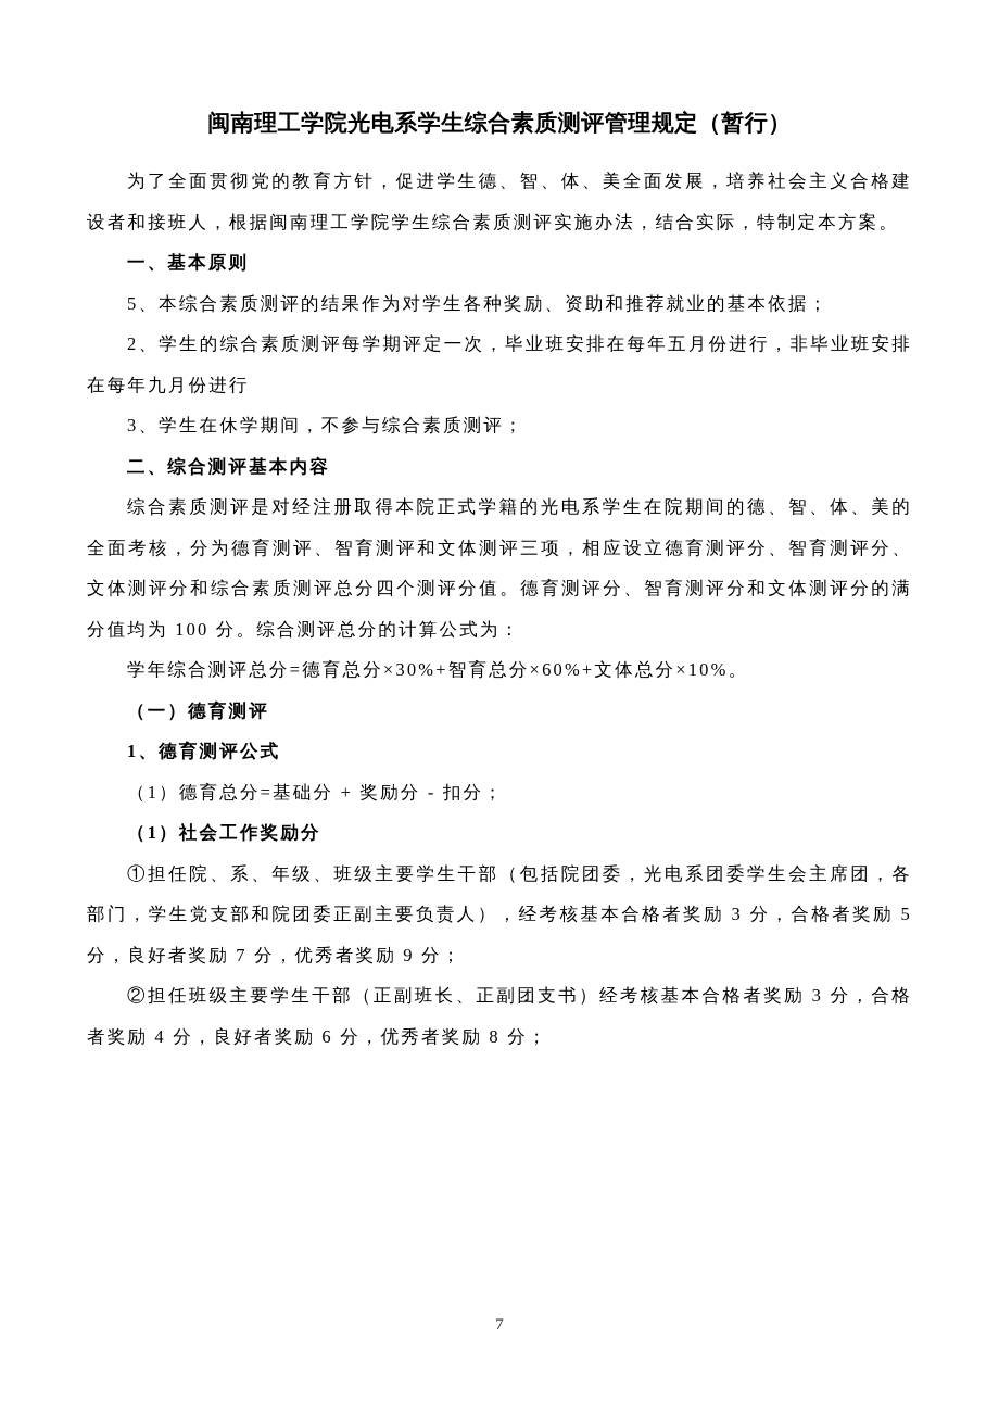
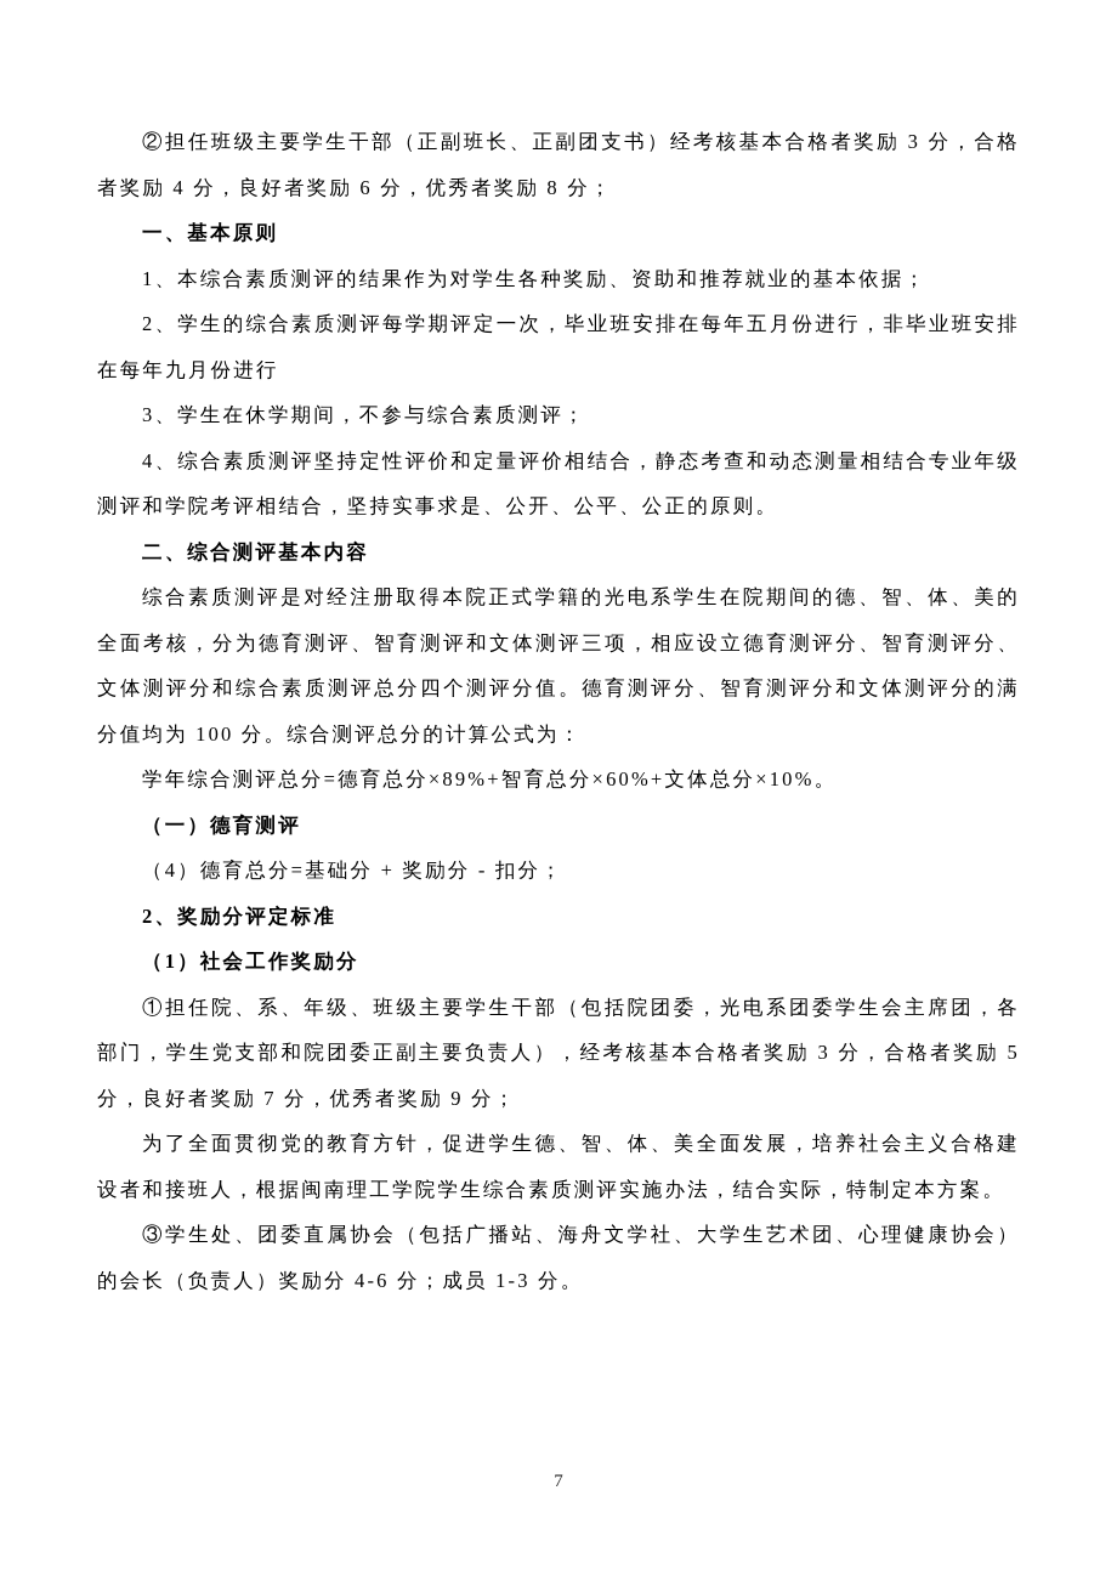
- 闽南理工学院光电系学生综合素质测评管理规定（暂行）
- 为了全面贯彻党的教育方针，促进学生德、智、体、美全面发展，培养社会主义合格建设者和接班人，根据闽南理工学院学生综合素质测评实施办法，结合实际，特制定本方案。
+ ②担任班级主要学生干部（正副班长、正副团支书）经考核基本合格者奖励 3 分，合格者奖励 4 分，良好者奖励 6 分，优秀者奖励 8 分；
  一、基本原则
- 5、本综合素质测评的结果作为对学生各种奖励、资助和推荐就业的基本依据；
+ 1、本综合素质测评的结果作为对学生各种奖励、资助和推荐就业的基本依据；
  2、学生的综合素质测评每学期评定一次，毕业班安排在每年五月份进行，非毕业班安排在每年九月份进行
  3、学生在休学期间，不参与综合素质测评；
+ 4、综合素质测评坚持定性评价和定量评价相结合，静态考查和动态测量相结合专业年级测评和学院考评相结合，坚持实事求是、公开、公平、公正的原则。
  二、综合测评基本内容
  综合素质测评是对经注册取得本院正式学籍的光电系学生在院期间的德、智、体、美的全面考核，分为德育测评、智育测评和文体测评三项，相应设立德育测评分、智育测评分、文体测评分和综合素质测评总分四个测评分值。德育测评分、智育测评分和文体测评分的满分值均为 100 分。综合测评总分的计算公式为：
- 学年综合测评总分=德育总分×30%+智育总分×60%+文体总分×10%。
+ 学年综合测评总分=德育总分×89%+智育总分×60%+文体总分×10%。
  （一）德育测评
- 1、德育测评公式
- （1）德育总分=基础分 + 奖励分 - 扣分；
+ （4）德育总分=基础分 + 奖励分 - 扣分；
+ 2、奖励分评定标准
  （1）社会工作奖励分
  ①担任院、系、年级、班级主要学生干部（包括院团委，光电系团委学生会主席团，各部门，学生党支部和院团委正副主要负责人），经考核基本合格者奖励 3 分，合格者奖励 5 分，良好者奖励 7 分，优秀者奖励 9 分；
- ②担任班级主要学生干部（正副班长、正副团支书）经考核基本合格者奖励 3 分，合格者奖励 4 分，良好者奖励 6 分，优秀者奖励 8 分；
+ 为了全面贯彻党的教育方针，促进学生德、智、体、美全面发展，培养社会主义合格建设者和接班人，根据闽南理工学院学生综合素质测评实施办法，结合实际，特制定本方案。
+ ③学生处、团委直属协会（包括广播站、海舟文学社、大学生艺术团、心理健康协会）的会长（负责人）奖励分 4-6 分；成员 1-3 分。
  7
